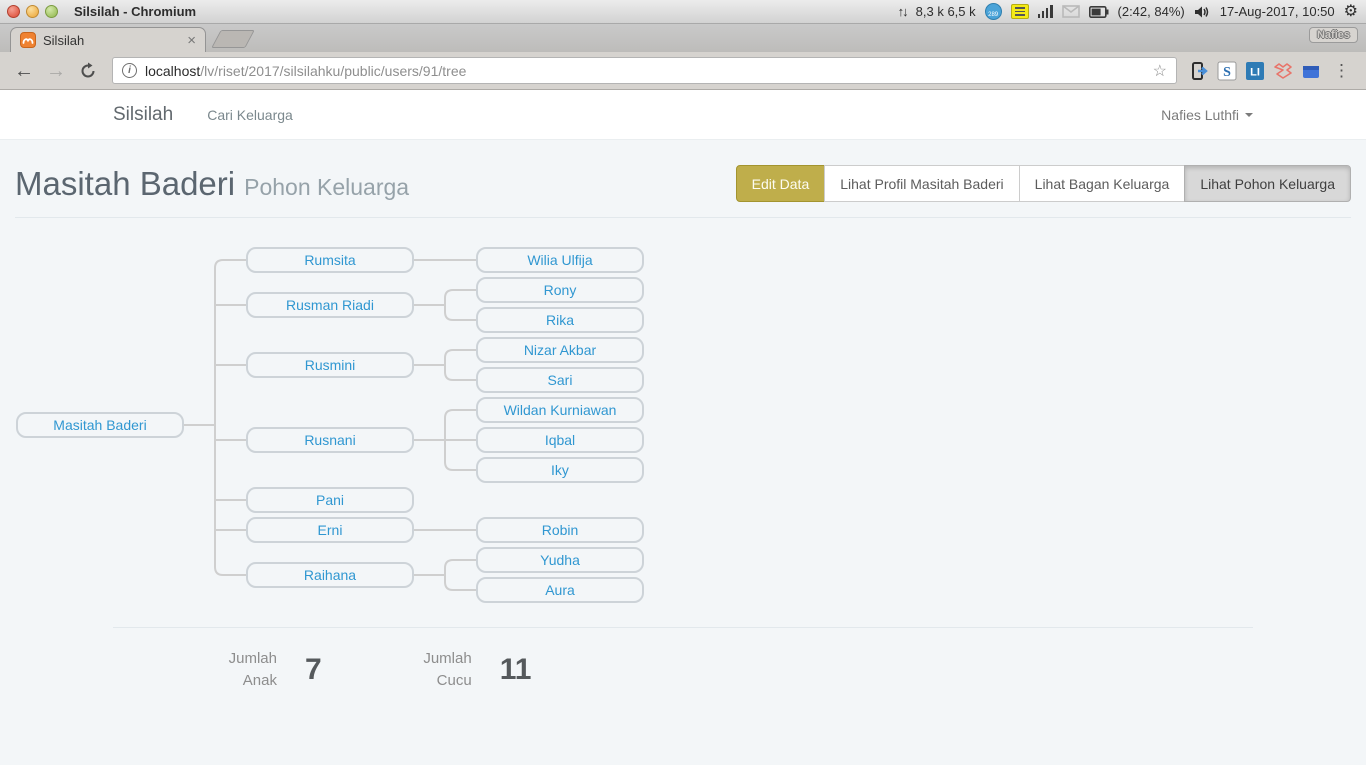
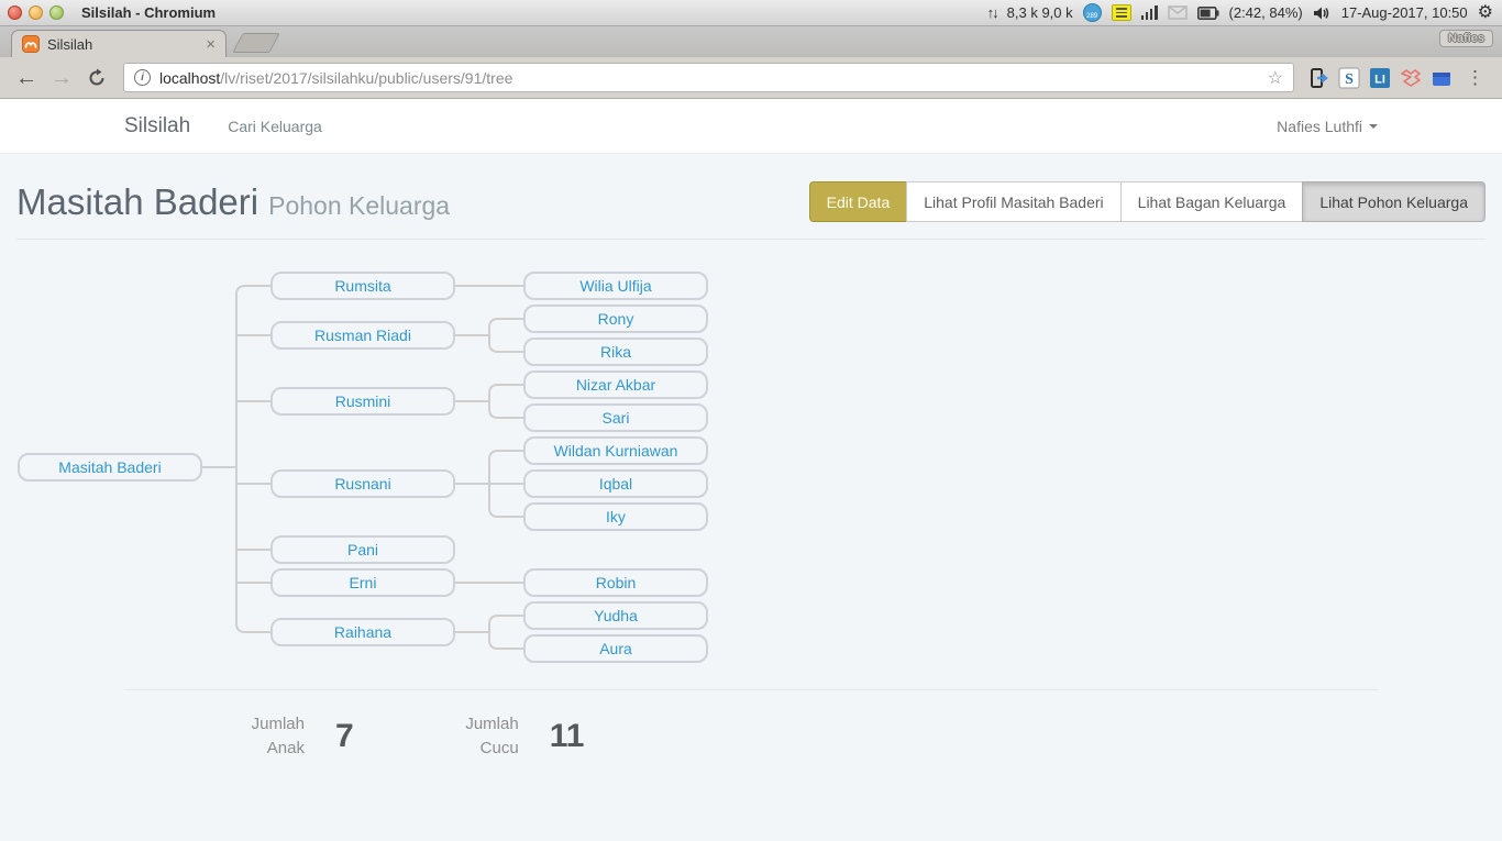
  Silsilah - Chromium
  ↑↓
- 8,3 k 6,5 k
+ 8,3 k 9,0 k
  (2:42, 84%)
  17-Aug-2017, 10:50
  ⚙
  Nafies
  Silsilah
  ×
  ←
  →
  i
  localhost/lv/riset/2017/silsilahku/public/users/91/tree
  ☆
  S
  LI
  ⋮
  Silsilah
  Cari Keluarga
  Nafies Luthfi
  Masitah Baderi Pohon Keluarga
  Edit Data
  Lihat Profil Masitah Baderi
  Lihat Bagan Keluarga
  Lihat Pohon Keluarga
  Masitah Baderi
  Rumsita
  Wilia Ulfija
  Rusman Riadi
  Rony
  Rika
  Rusmini
  Nizar Akbar
  Sari
  Rusnani
  Wildan Kurniawan
  Iqbal
  Iky
  Pani
  Erni
  Robin
  Raihana
  Yudha
  Aura
  Jumlah
  Anak
  7
  Jumlah
  Cucu
  11
